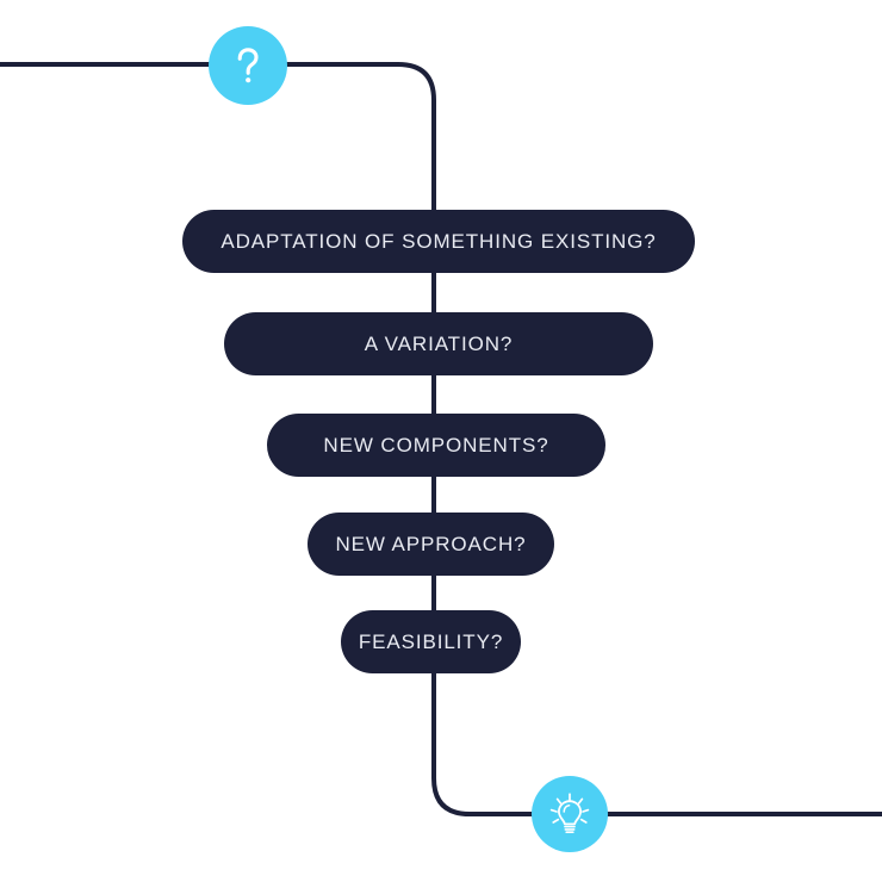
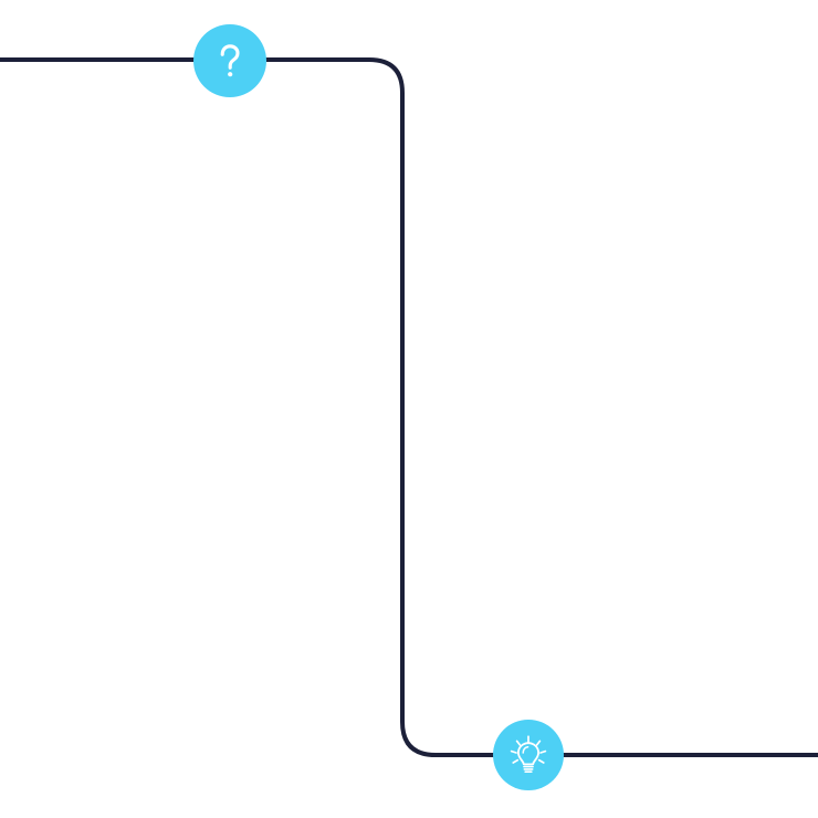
- ADAPTATION OF SOMETHING EXISTING?
- A VARIATION?
- NEW COMPONENTS?
- NEW APPROACH?
- FEASIBILITY?
